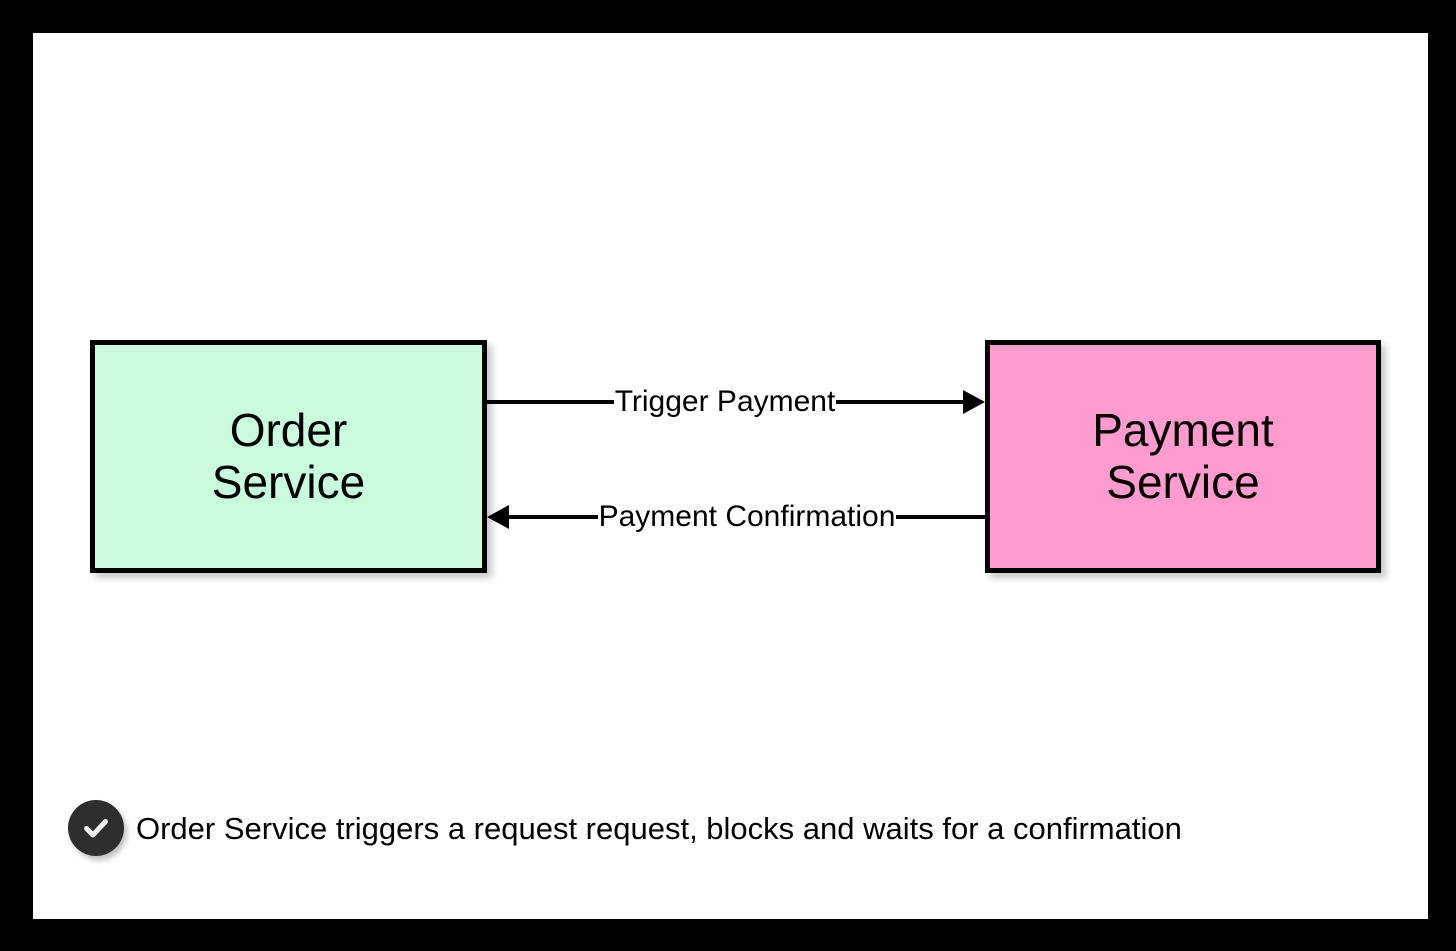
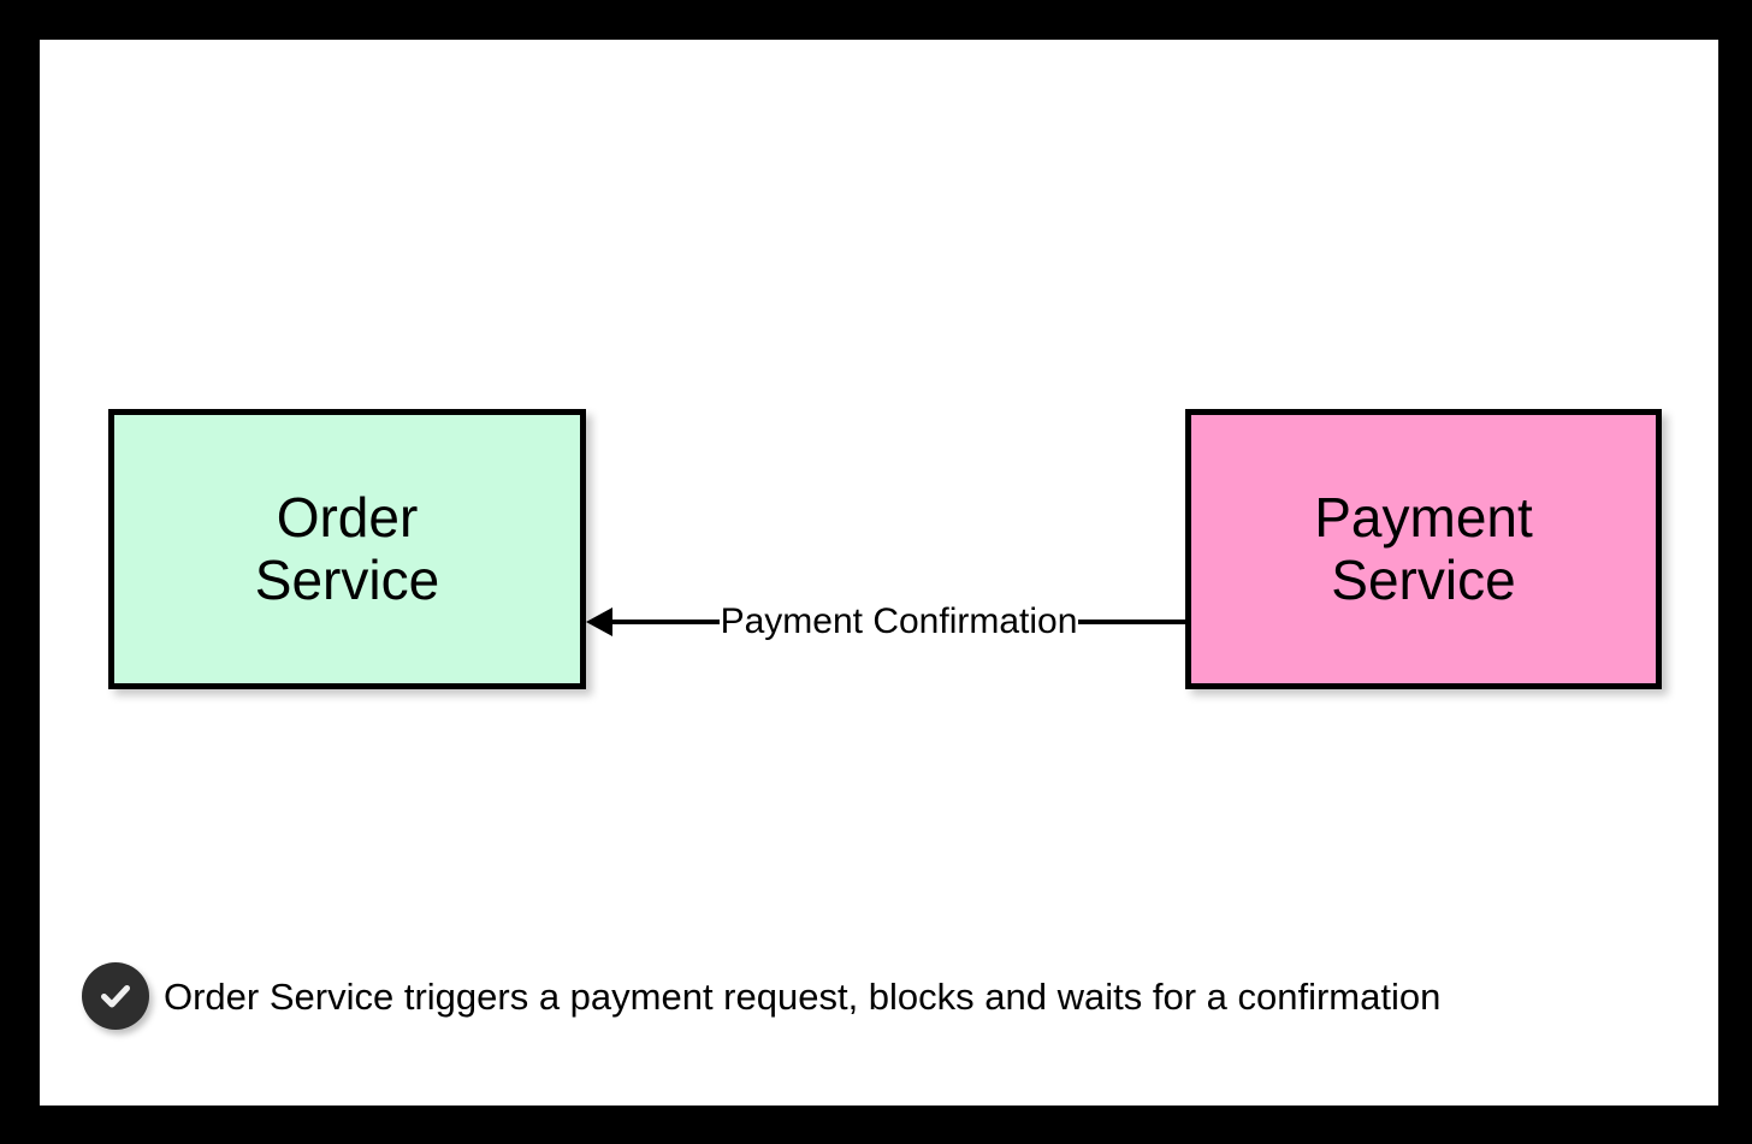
  Order
  Service
  Payment
  Service
- Trigger Payment
  Payment Confirmation
- Order Service triggers a request request, blocks and waits for a confirmation
+ Order Service triggers a payment request, blocks and waits for a confirmation
